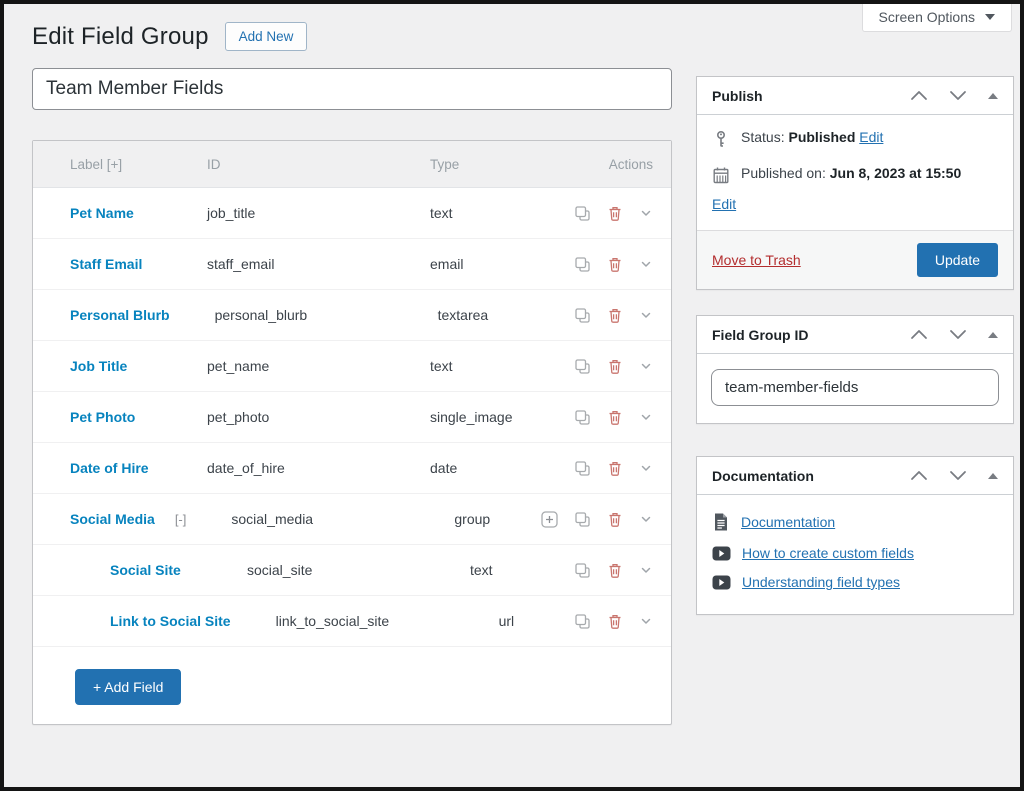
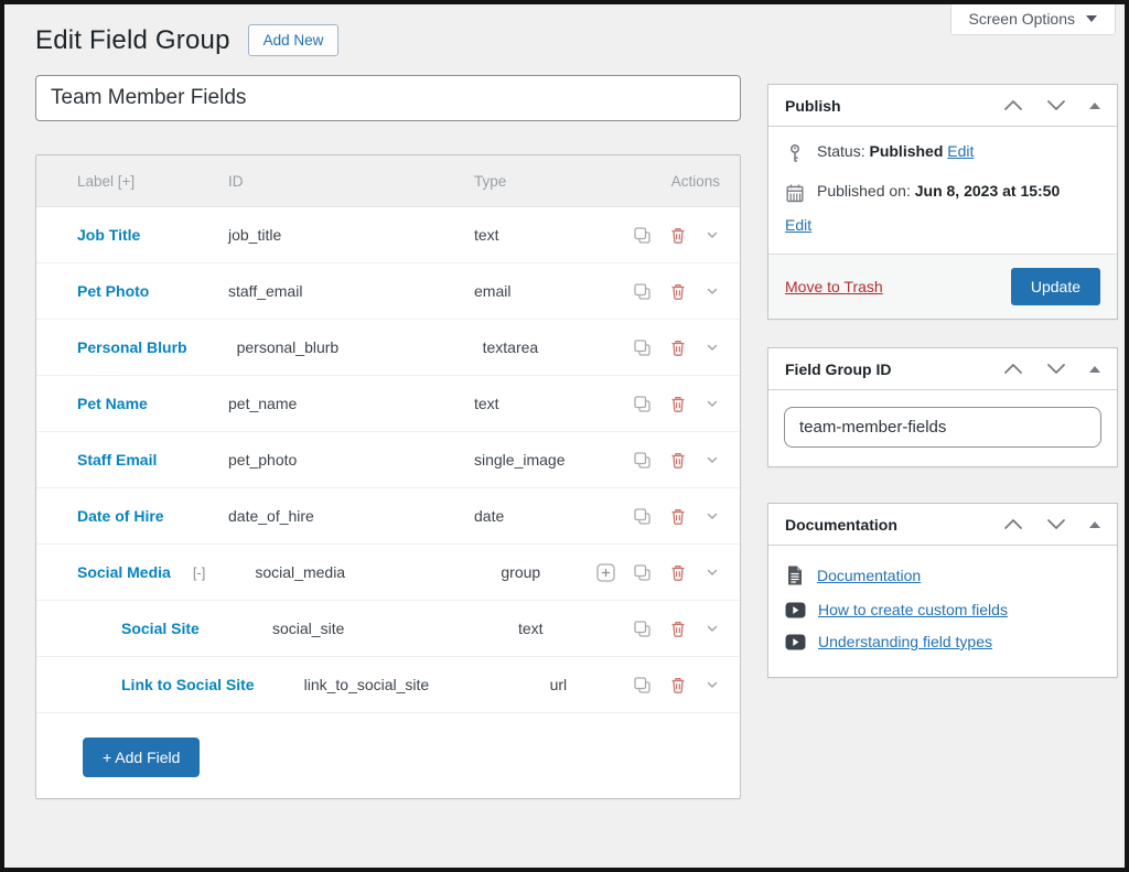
  Screen Options
  Edit Field Group
  Add New
  Team Member Fields
  Label [+]
  ID
  Type
  Actions
- Pet Name
+ Job Title
  job_title
  text
- Staff Email
+ Pet Photo
  staff_email
  email
  Personal Blurb
  personal_blurb
  textarea
- Job Title
+ Pet Name
  pet_name
  text
- Pet Photo
+ Staff Email
  pet_photo
  single_image
  Date of Hire
  date_of_hire
  date
  Social Media [-]
  social_media
  group
  Social Site
  social_site
  text
  Link to Social Site
  link_to_social_site
  url
  + Add Field
  Publish
  Status: Published Edit
  Published on: Jun 8, 2023 at 15:50
  Edit
  Move to Trash
  Update
  Field Group ID
  team-member-fields
  Documentation
  Documentation
  How to create custom fields
  Understanding field types
